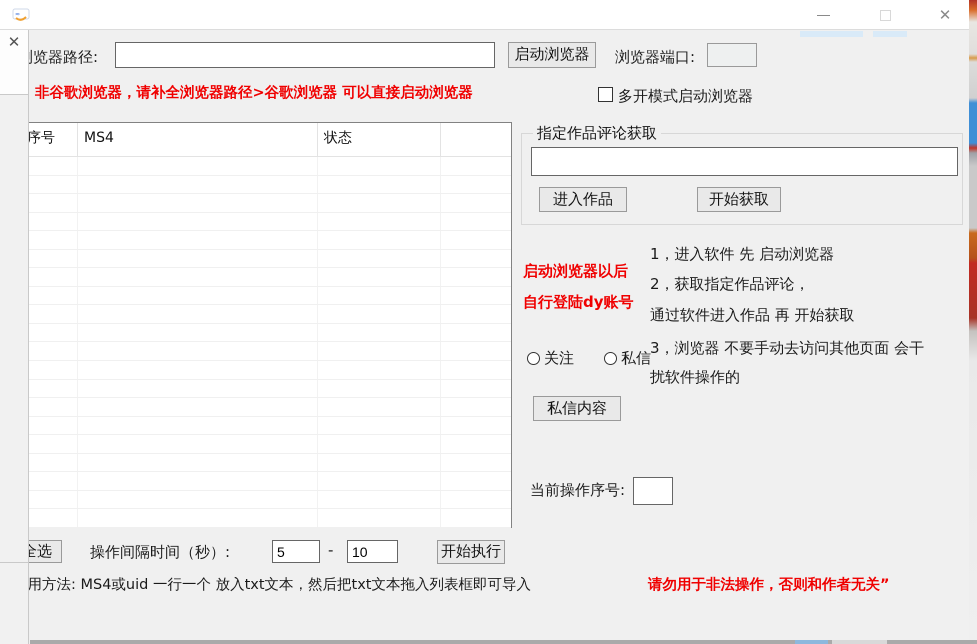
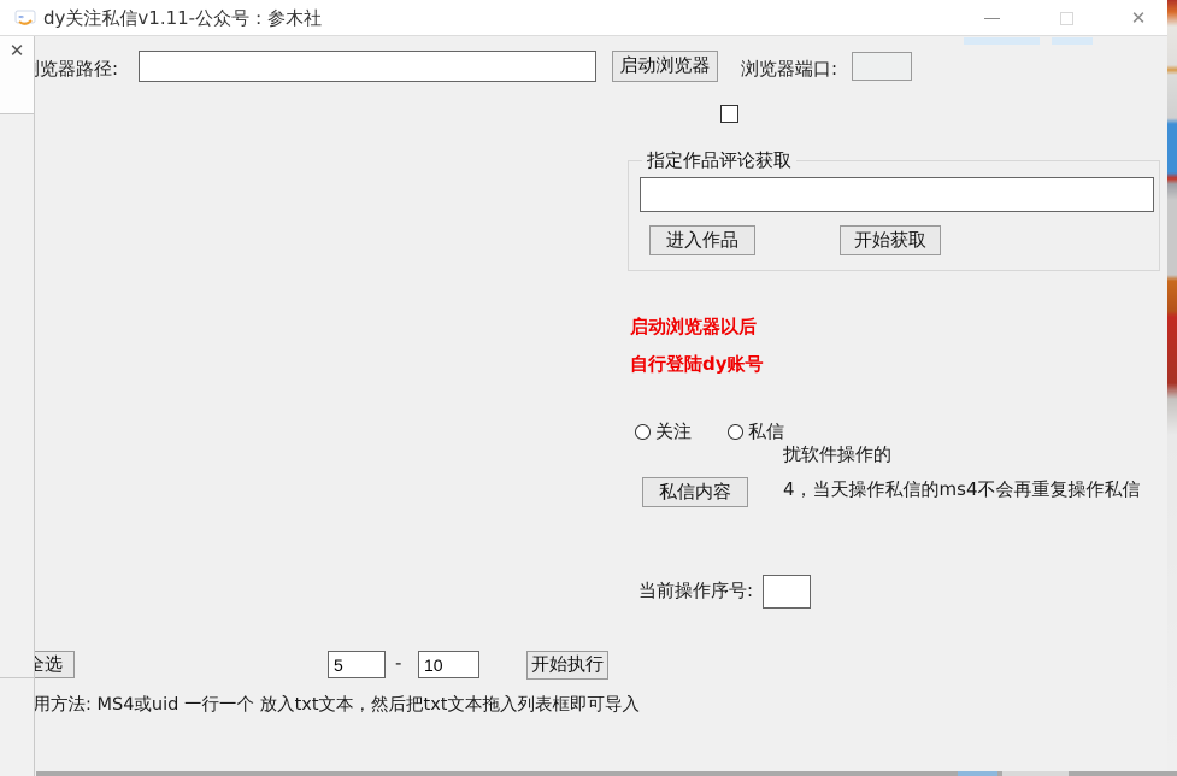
+ dy关注私信v1.11-公众号：参木社
  ✕
  览器路径:
  启动浏览器
  浏览器端口:
- 非谷歌浏览器，请补全浏览器路径>谷歌浏览器 可以直接启动浏览器
- 多开模式启动浏览器
- 序号
- MS4
- 状态
  指定作品评论获取
  进入作品
  开始获取
  启动浏览器以后
  自行登陆dy账号
- 1，进入软件 先 启动浏览器
- 2，获取指定作品评论，
- 通过软件进入作品 再 开始获取
- 3，浏览器 不要手动去访问其他页面 会干
  扰软件操作的
+ 4，当天操作私信的ms4不会再重复操作私信
  关注
  私信
  私信内容
  当前操作序号:
  全选
- 操作间隔时间（秒）:
  5
  -
  10
  开始执行
  用方法: MS4或uid 一行一个 放入txt文本，然后把txt文本拖入列表框即可导入
- 请勿用于非法操作，否则和作者无关”
  ✕
